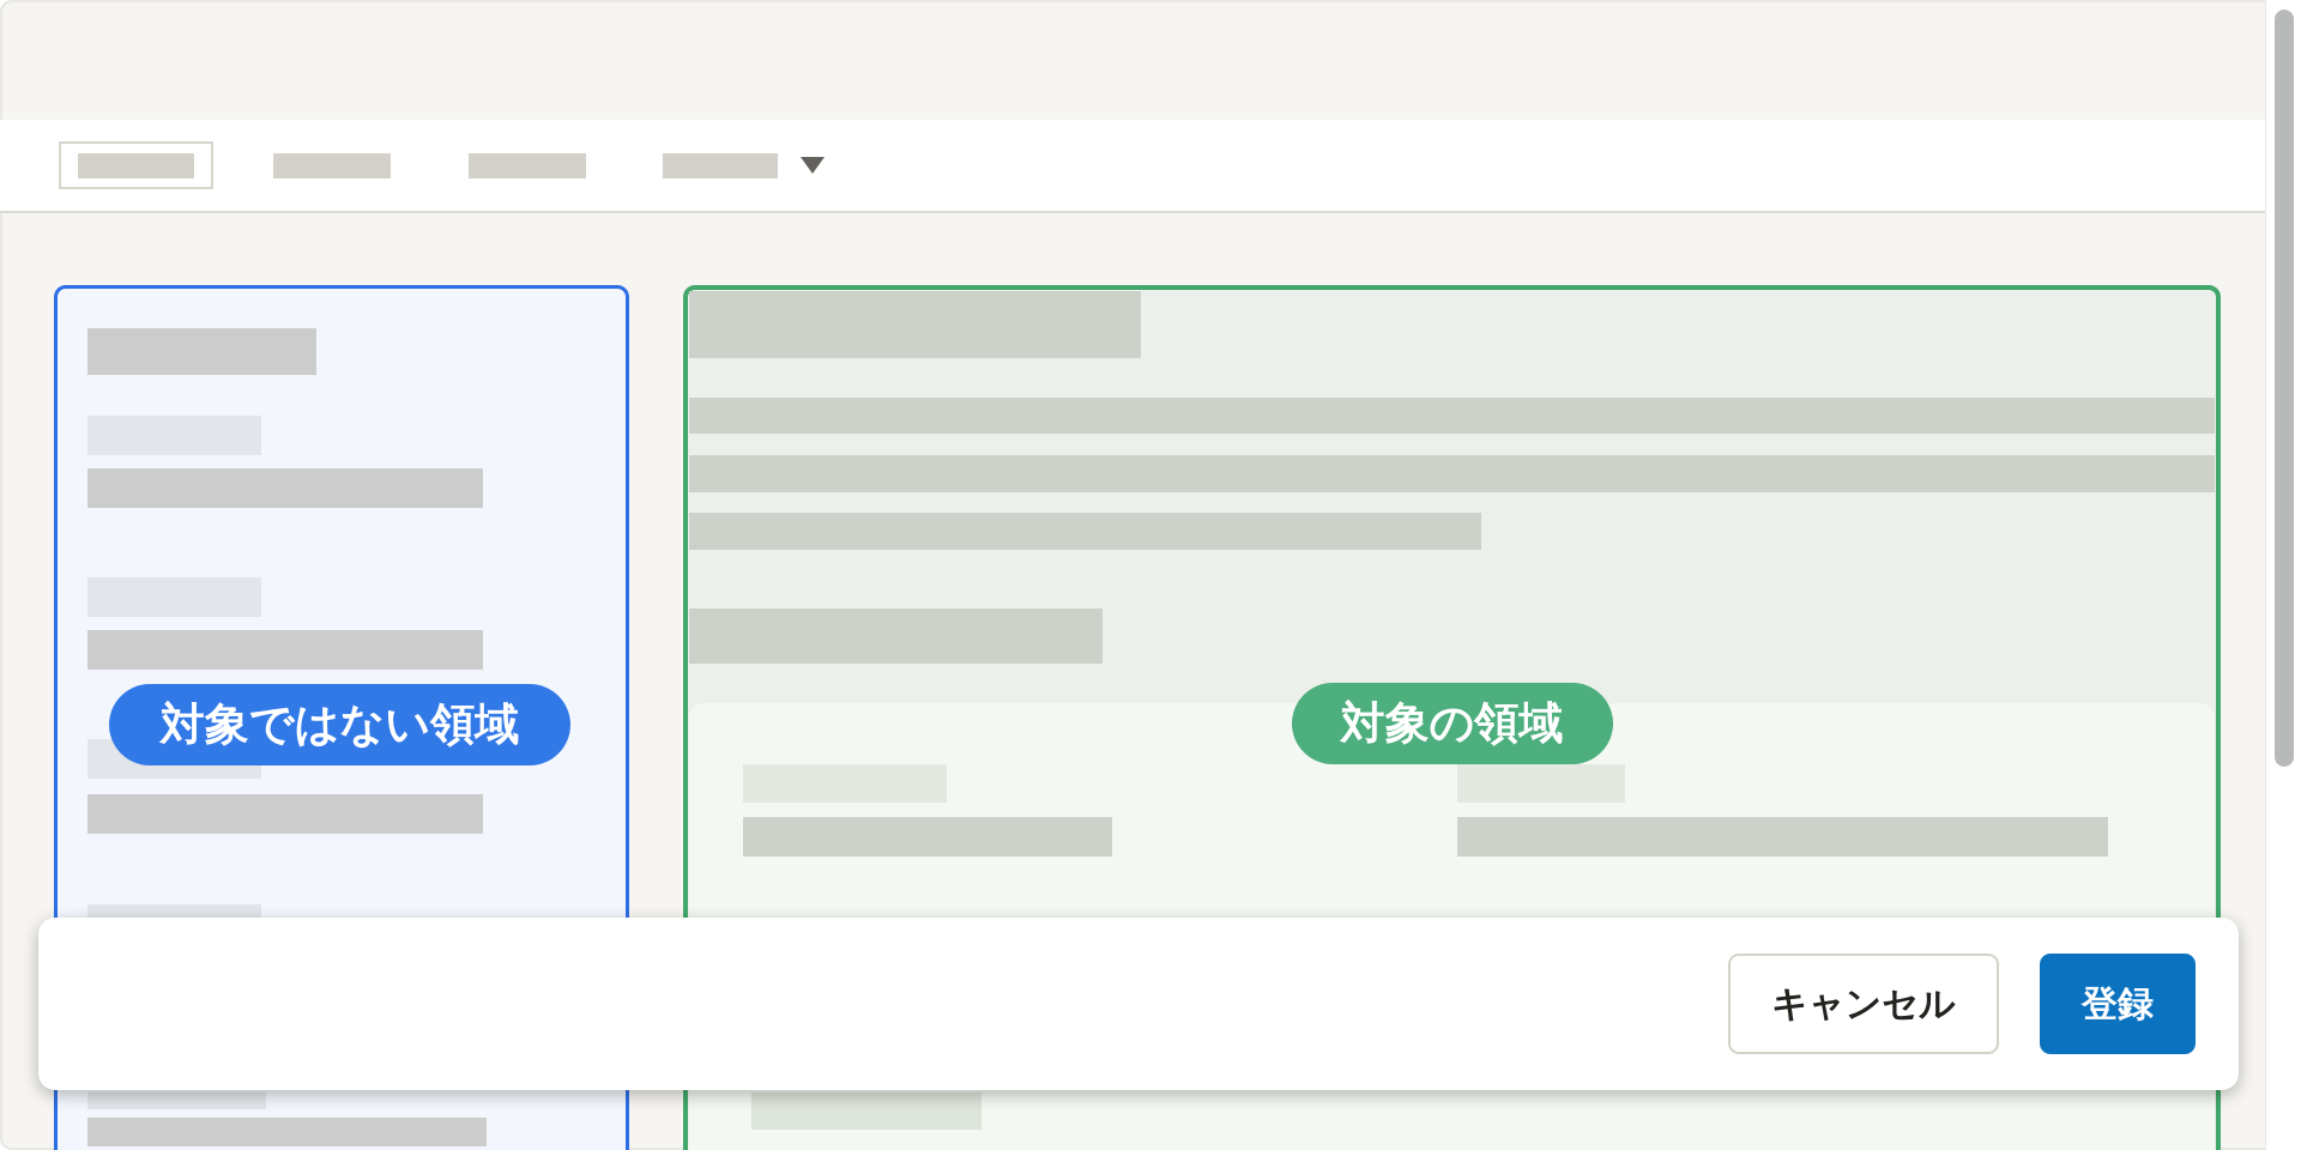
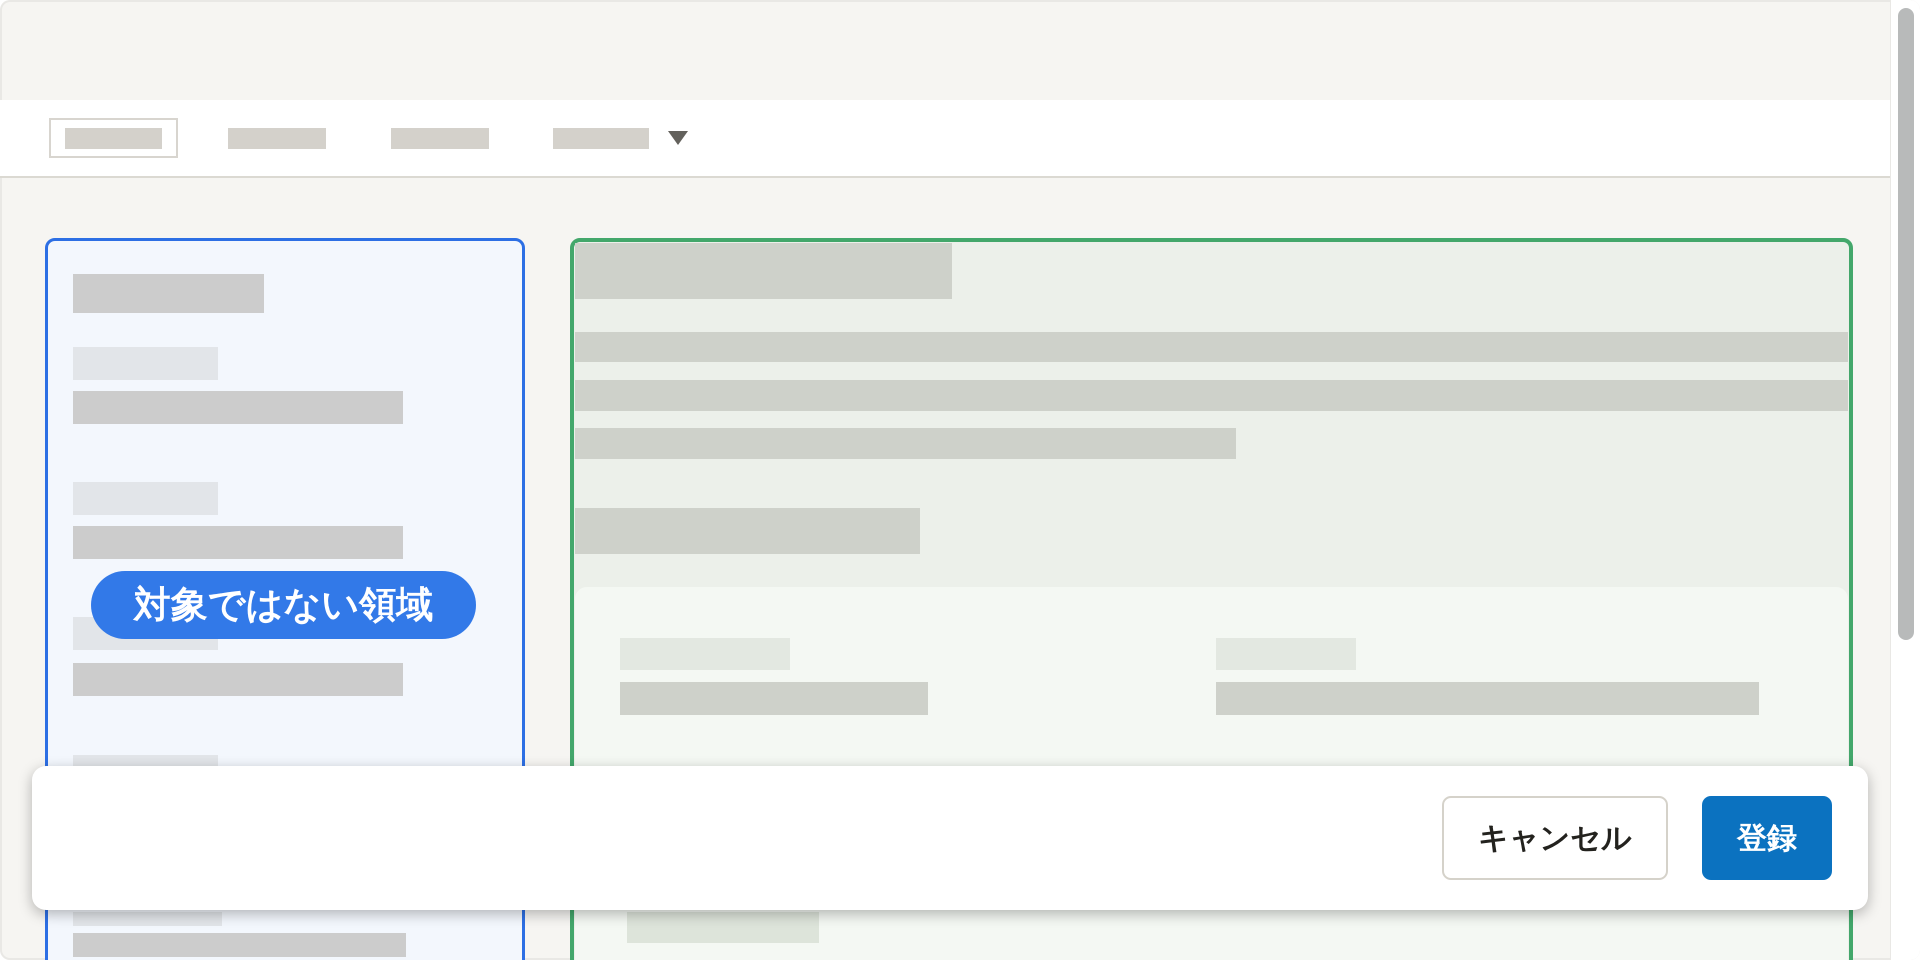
  対象ではない領域
- 対象の領域
  キャンセル
  登録
